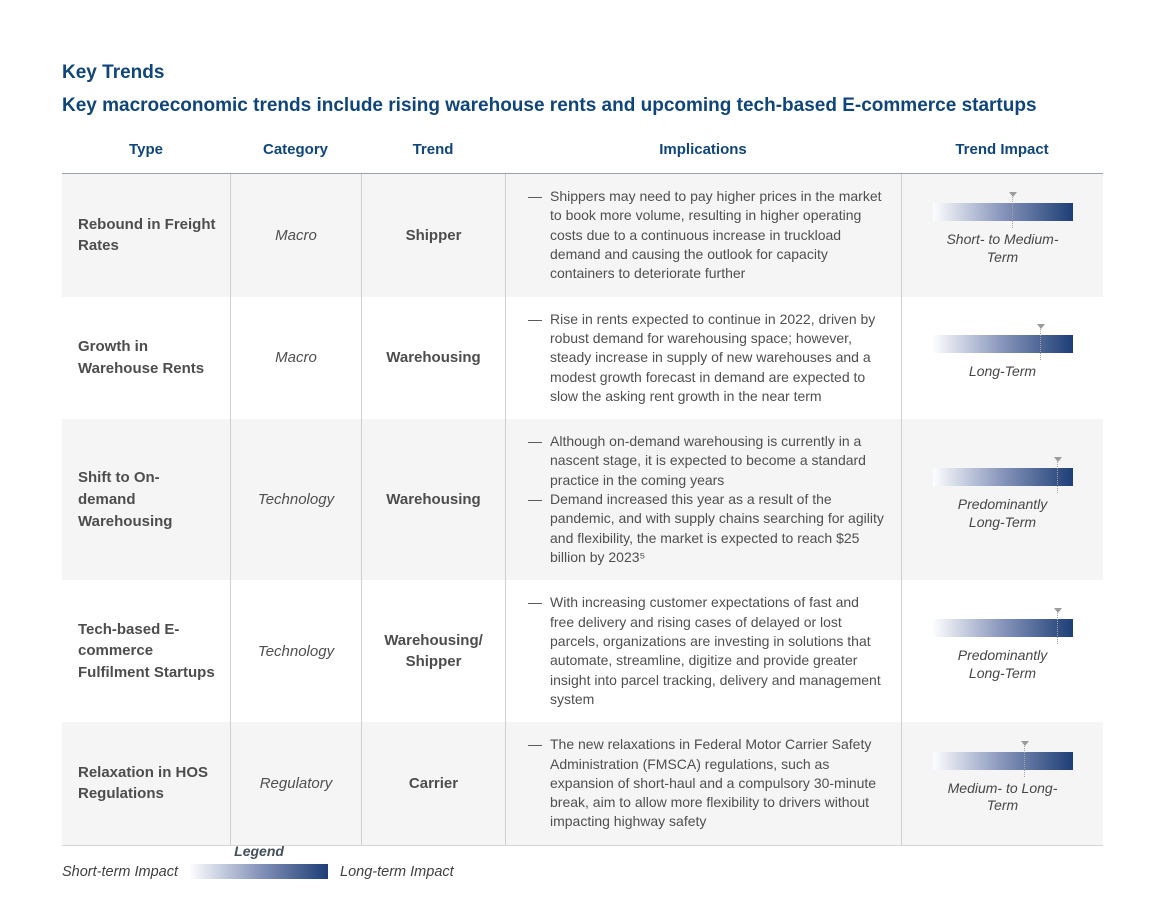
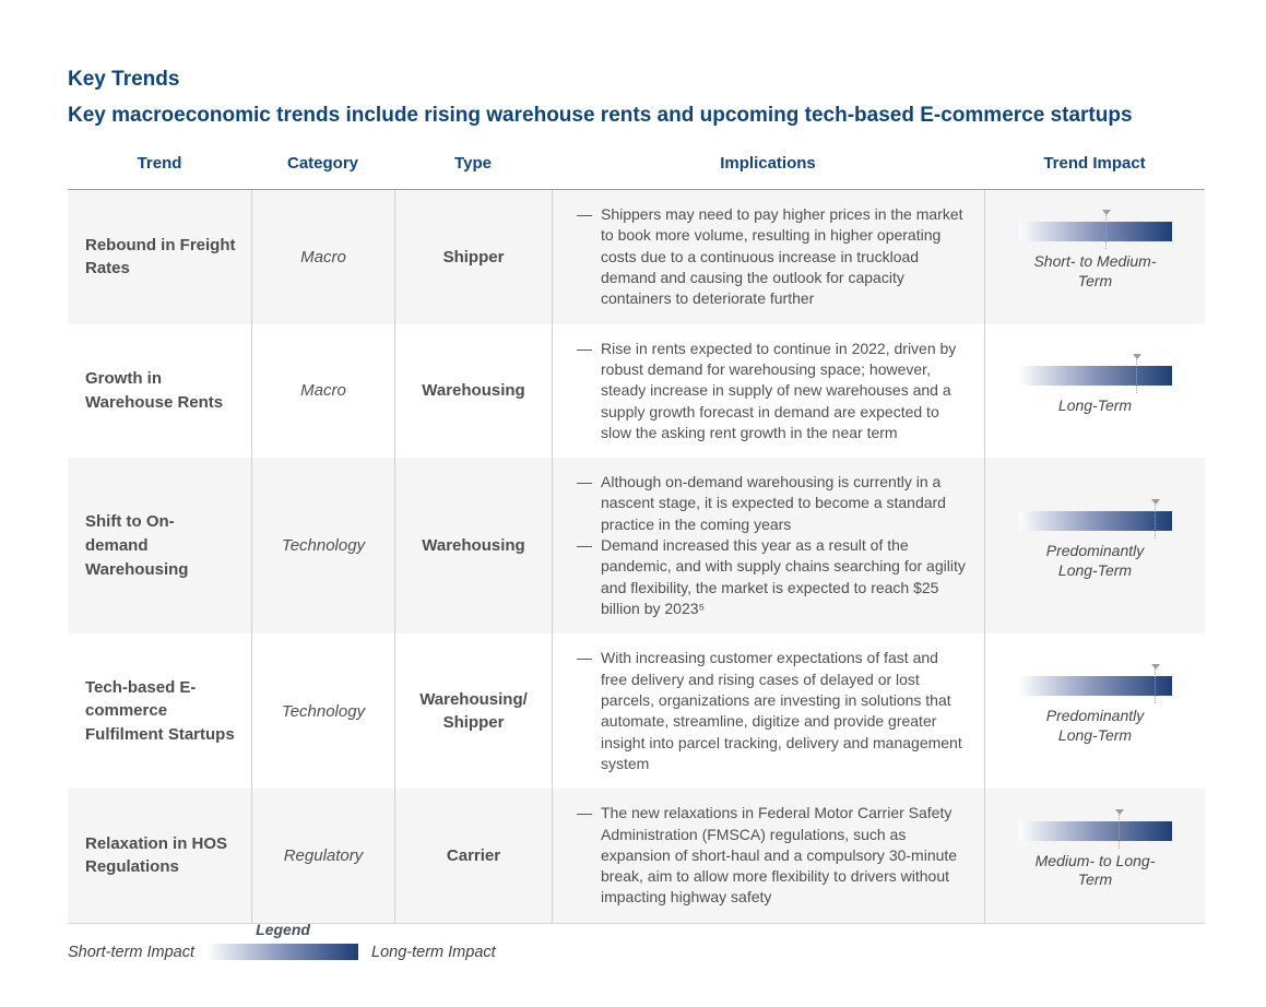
  Key Trends
  Key macroeconomic trends include rising warehouse rents and upcoming tech-based E-commerce startups
- Type
+ Trend
  Category
- Trend
+ Type
  Implications
  Trend Impact
  Rebound in Freight Rates
  Macro
  Shipper
  —
  Shippers may need to pay higher prices in the market to book more volume, resulting in higher operating costs due to a continuous increase in truckload demand and causing the outlook for capacity containers to deteriorate further
  Short- to Medium-Term
  Growth in Warehouse Rents
  Macro
  Warehousing
  —
- Rise in rents expected to continue in 2022, driven by robust demand for warehousing space; however, steady increase in supply of new warehouses and a modest growth forecast in demand are expected to slow the asking rent growth in the near term
+ Rise in rents expected to continue in 2022, driven by robust demand for warehousing space; however, steady increase in supply of new warehouses and a supply growth forecast in demand are expected to slow the asking rent growth in the near term
  Long-Term
  Shift to On-demand Warehousing
  Technology
  Warehousing
  —
  Although on-demand warehousing is currently in a nascent stage, it is expected to become a standard practice in the coming years
  —
  Demand increased this year as a result of the pandemic, and with supply chains searching for agility and flexibility, the market is expected to reach $25 billion by 2023⁵
  Predominantly
  Long-Term
  Tech-based E-commerce Fulfilment Startups
  Technology
  Warehousing/ Shipper
  —
  With increasing customer expectations of fast and free delivery and rising cases of delayed or lost parcels, organizations are investing in solutions that automate, streamline, digitize and provide greater insight into parcel tracking, delivery and management system
  Predominantly
  Long-Term
  Relaxation in HOS Regulations
  Regulatory
  Carrier
  —
  The new relaxations in Federal Motor Carrier Safety Administration (FMSCA) regulations, such as expansion of short-haul and a compulsory 30-minute break, aim to allow more flexibility to drivers without impacting highway safety
  Medium- to Long-Term
  Short-term Impact
  Legend
  Long-term Impact
